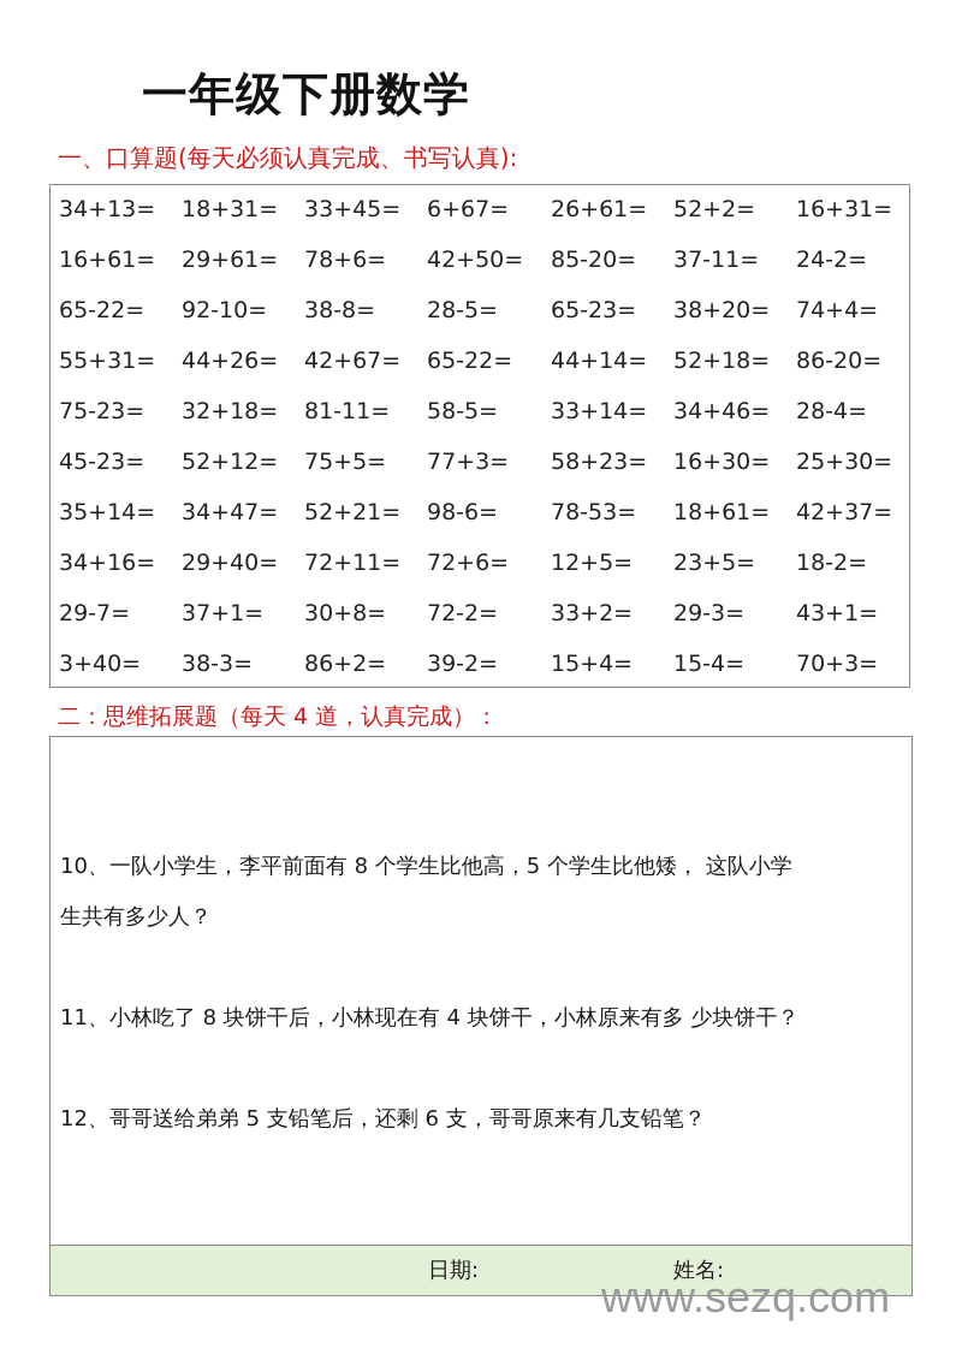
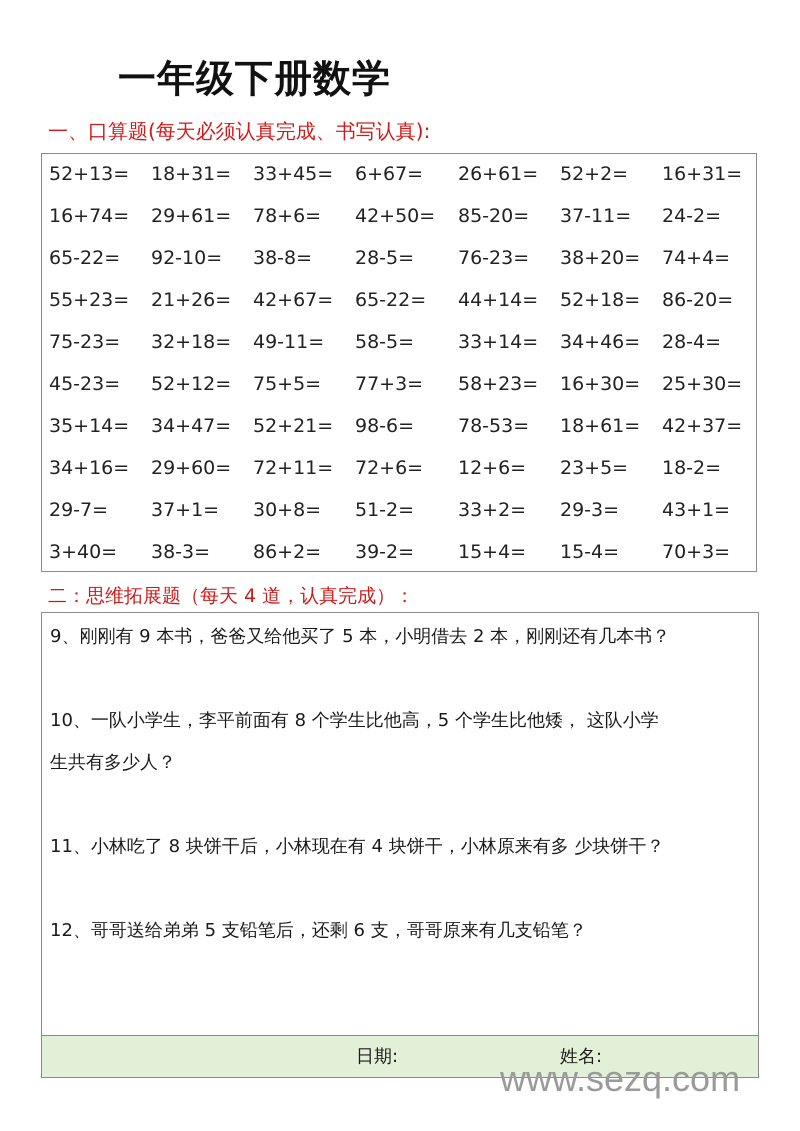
  一年级下册数学
  一、口算题(每天必须认真完成、书写认真):
- 34+13=
+ 52+13=
  18+31=
  33+45=
  6+67=
  26+61=
  52+2=
  16+31=
- 16+61=
+ 16+74=
  29+61=
  78+6=
  42+50=
  85-20=
  37-11=
  24-2=
  65-22=
  92-10=
  38-8=
  28-5=
- 65-23=
+ 76-23=
  38+20=
  74+4=
- 55+31=
+ 55+23=
- 44+26=
+ 21+26=
  42+67=
  65-22=
  44+14=
  52+18=
  86-20=
  75-23=
  32+18=
- 81-11=
+ 49-11=
  58-5=
  33+14=
  34+46=
  28-4=
  45-23=
  52+12=
  75+5=
  77+3=
  58+23=
  16+30=
  25+30=
  35+14=
  34+47=
  52+21=
  98-6=
  78-53=
  18+61=
  42+37=
  34+16=
- 29+40=
+ 29+60=
  72+11=
  72+6=
- 12+5=
+ 12+6=
  23+5=
  18-2=
  29-7=
  37+1=
  30+8=
- 72-2=
+ 51-2=
  33+2=
  29-3=
  43+1=
  3+40=
  38-3=
  86+2=
  39-2=
  15+4=
  15-4=
  70+3=
  二：思维拓展题（每天 4 道，认真完成）：
+ 9、刚刚有 9 本书，爸爸又给他买了 5 本，小明借去 2 本，刚刚还有几本书？
  10、一队小学生，李平前面有 8 个学生比他高，5 个学生比他矮， 这队小学
  生共有多少人？
  11、小林吃了 8 块饼干后，小林现在有 4 块饼干，小林原来有多 少块饼干？
  12、哥哥送给弟弟 5 支铅笔后，还剩 6 支，哥哥原来有几支铅笔？
  日期:
  姓名:
  www.sezq.com
